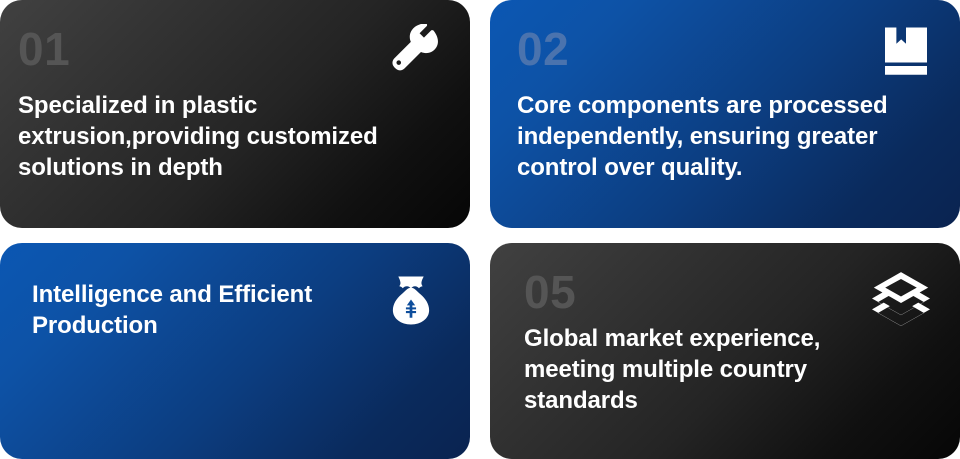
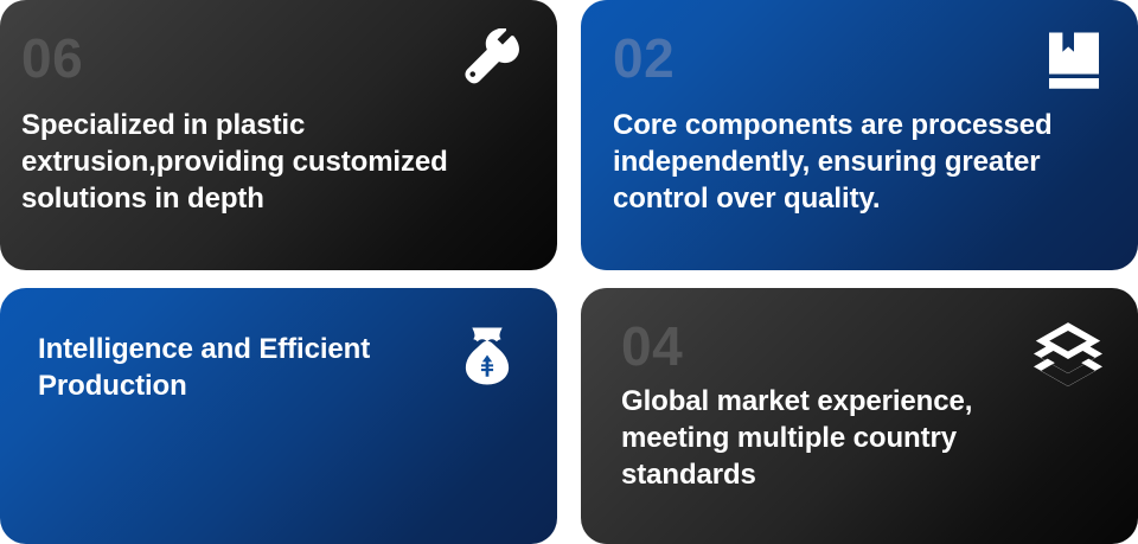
- 01
+ 06
  Specialized in plastic
  extrusion,providing customized
  solutions in depth
  02
  Core components are processed
  independently, ensuring greater
  control over quality.
  Intelligence and Efficient
  Production
- 05
+ 04
  Global market experience,
  meeting multiple country
  standards
